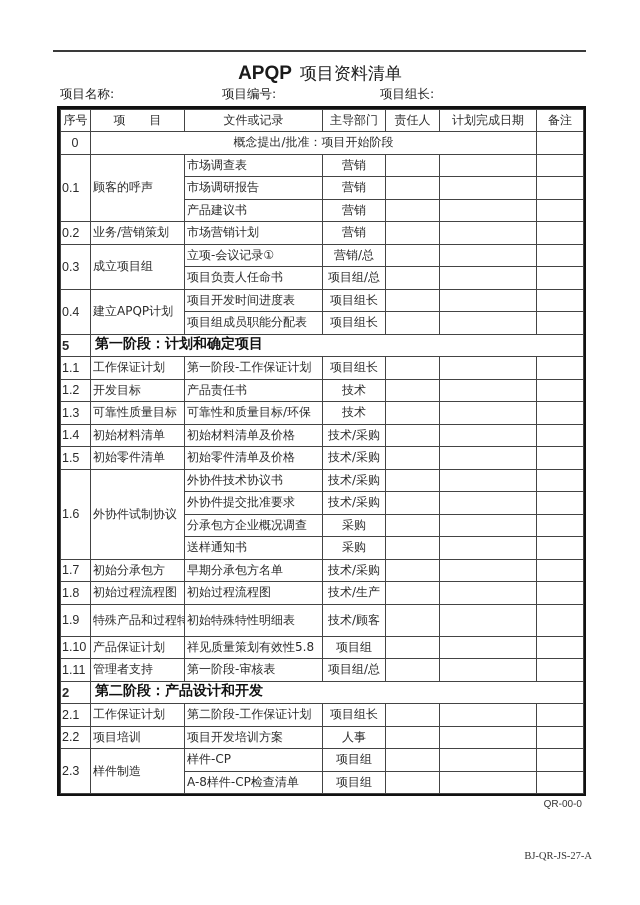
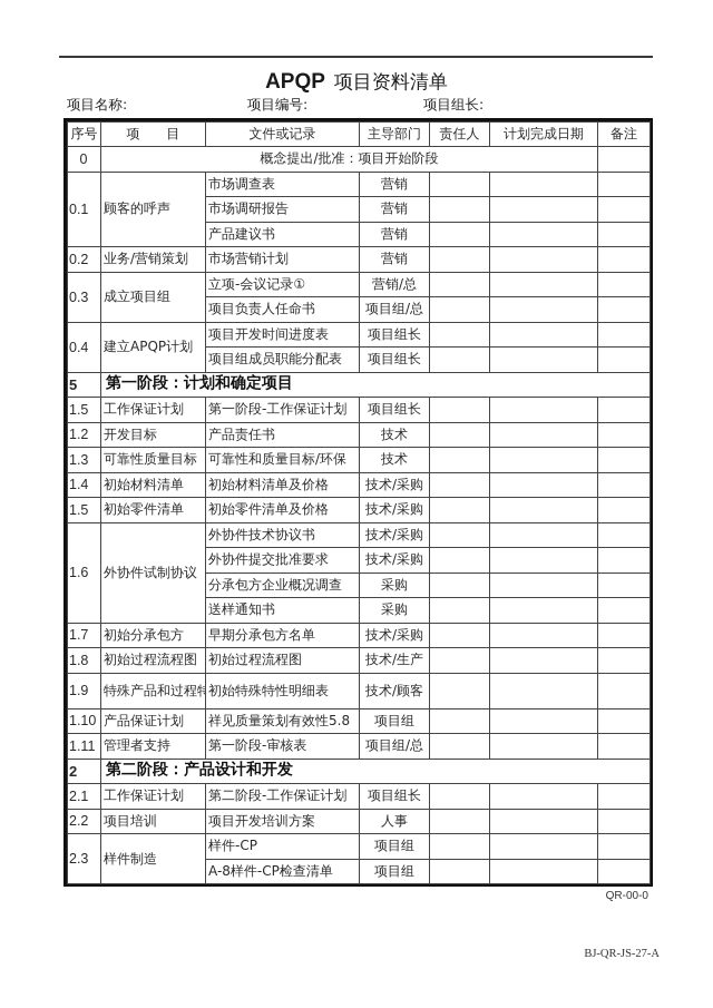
  APQP 项目资料清单
  项目名称:
  项目编号:
  项目组长:
  序号	项 目	文件或记录	主导部门	责任人	计划完成日期	备注
  0	概念提出/批准：项目开始阶段
  0.1	顾客的呼声	市场调查表	营销
  市场调研报告	营销
  产品建议书	营销
  0.2	业务/营销策划	市场营销计划	营销
  0.3	成立项目组	立项-会议记录①	营销/总
  项目负责人任命书	项目组/总
  0.4	建立APQP计划	项目开发时间进度表	项目组长
  项目组成员职能分配表	项目组长
  5	第一阶段：计划和确定项目
- 1.1	工作保证计划	第一阶段-工作保证计划	项目组长
+ 1.5	工作保证计划	第一阶段-工作保证计划	项目组长
  1.2	开发目标	产品责任书	技术
  1.3	可靠性质量目标	可靠性和质量目标/环保	技术
  1.4	初始材料清单	初始材料清单及价格	技术/采购
  1.5	初始零件清单	初始零件清单及价格	技术/采购
  1.6	外协件试制协议	外协件技术协议书	技术/采购
  外协件提交批准要求	技术/采购
  分承包方企业概况调查	采购
  送样通知书	采购
  1.7	初始分承包方	早期分承包方名单	技术/采购
  1.8	初始过程流程图	初始过程流程图	技术/生产
  1.9	特殊产品和过程特	初始特殊特性明细表	技术/顾客
  1.10	产品保证计划	祥见质量策划有效性5.8	项目组
  1.11	管理者支持	第一阶段-审核表	项目组/总
  2	第二阶段：产品设计和开发
  2.1	工作保证计划	第二阶段-工作保证计划	项目组长
  2.2	项目培训	项目开发培训方案	人事
  2.3	样件制造	样件-CP	项目组
  A-8样件-CP检查清单	项目组
  QR-00-0
  BJ-QR-JS-27-A
